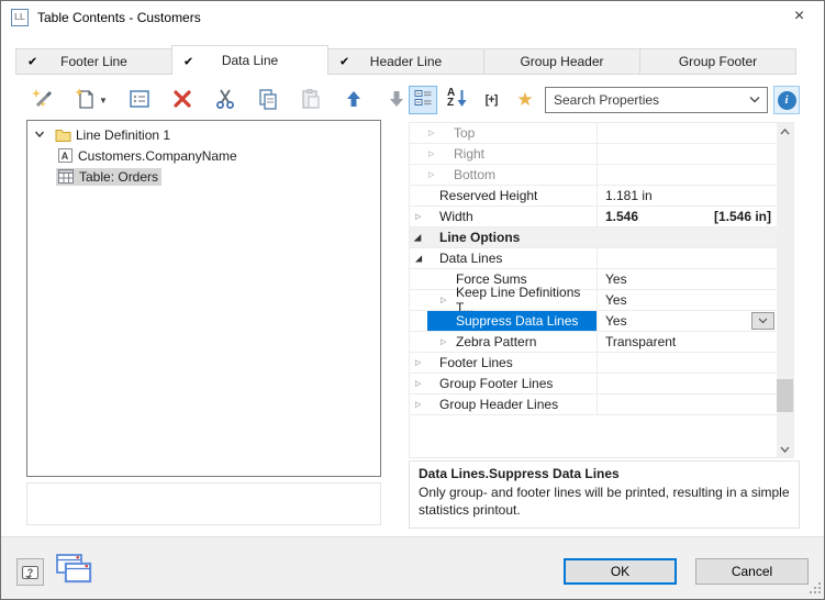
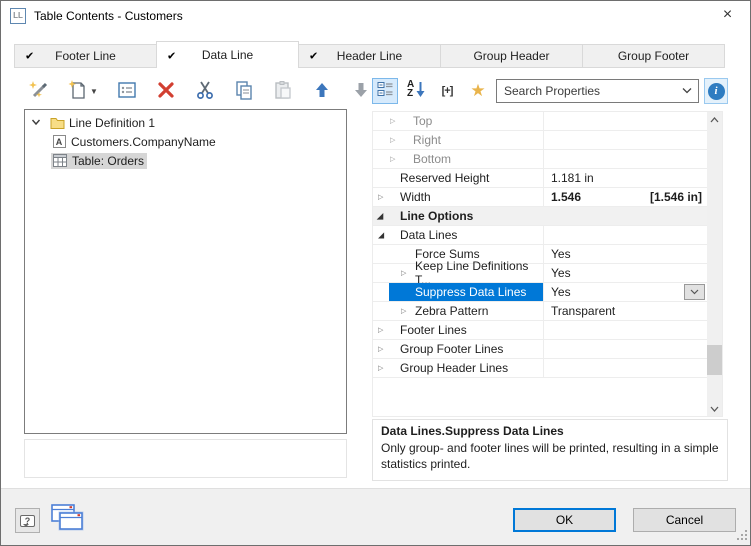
  LL
  Table Contents - Customers
  ×
  ✔
  Footer Line
  ✔
  Data Line
  ✔
  Header Line
  Group Header
  Group Footer
  ▼
  Line Definition 1
  A
  Customers.CompanyName
  Table: Orders
  A
  Z
  [+]
  ★
  Search Properties
  i
  Top
  Right
  Bottom
  Reserved Height
  1.181 in
  Width
  1.546
  [1.546 in]
  Line Options
  Data Lines
  Force Sums
  Yes
  Keep Line Definitions T...
  Yes
  Suppress Data Lines
  Yes
  Zebra Pattern
  Transparent
  Footer Lines
  Group Footer Lines
  Group Header Lines
  Data Lines.Suppress Data Lines
- Only group- and footer lines will be printed, resulting in a simple statistics printout.
+ Only group- and footer lines will be printed, resulting in a simple statistics printed.
  ?
  OK
  Cancel
